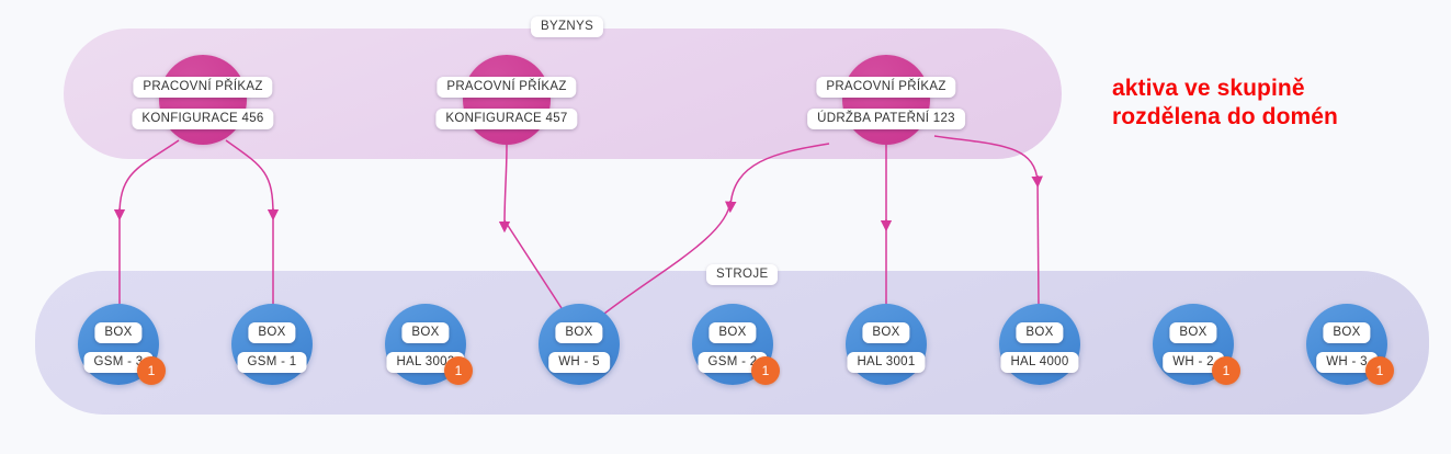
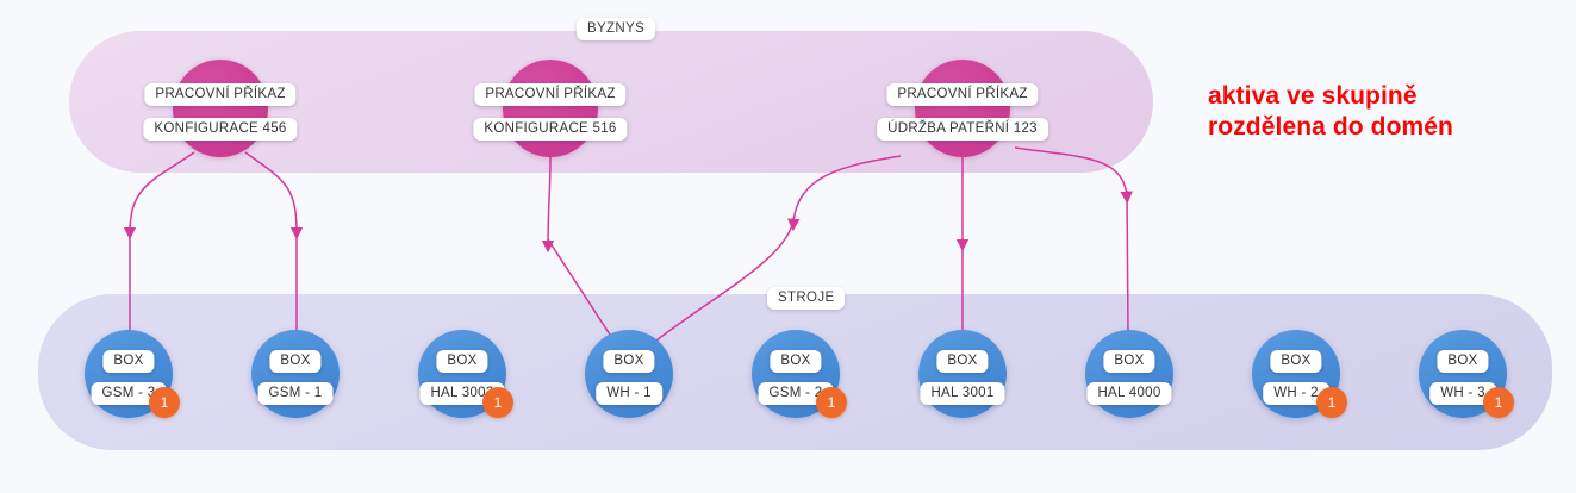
  BYZNYS
  STROJE
  PRACOVNÍ PŘÍKAZ
  KONFIGURACE 456
  PRACOVNÍ PŘÍKAZ
- KONFIGURACE 457
+ KONFIGURACE 516
  PRACOVNÍ PŘÍKAZ
  ÚDRŽBA PATEŘNÍ 123
  BOX
  GSM -
  1
  BOX
  GSM - 1
  BOX
  HAL 300
  1
  BOX
- WH - 5
+ WH - 1
  BOX
  GSM -
  1
  BOX
  HAL 3001
  BOX
  HAL 4000
  BOX
  WH - 2
  1
  BOX
  WH - 3
  1
  aktiva ve skupině
  rozdělena do domén
